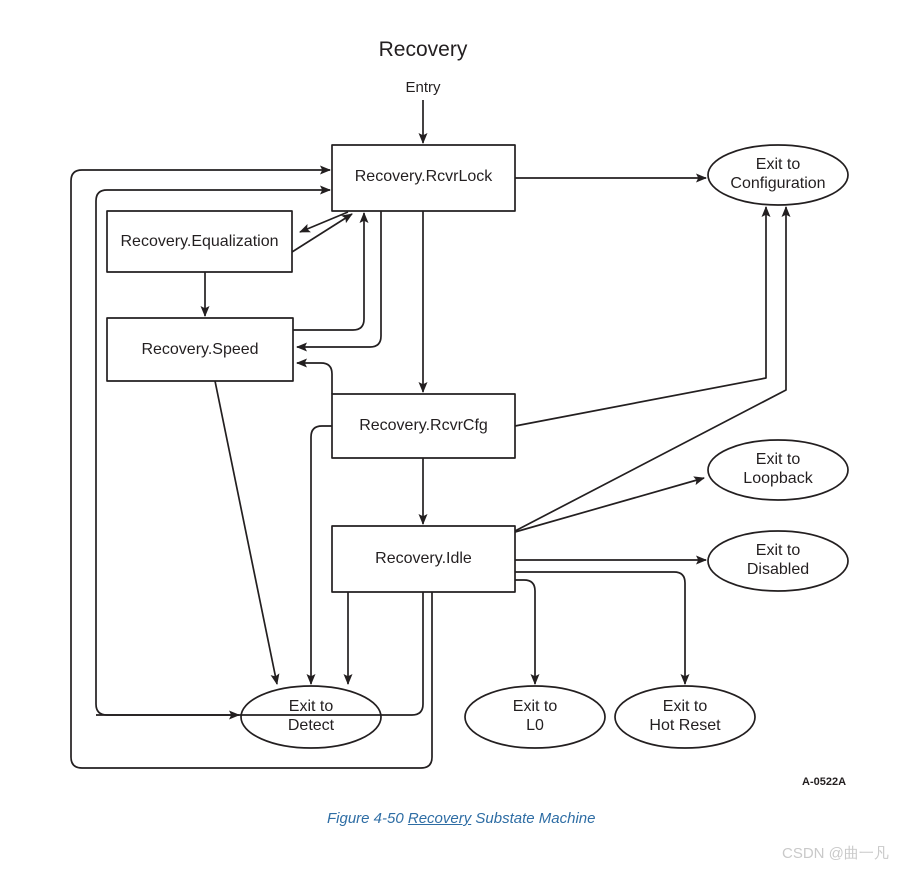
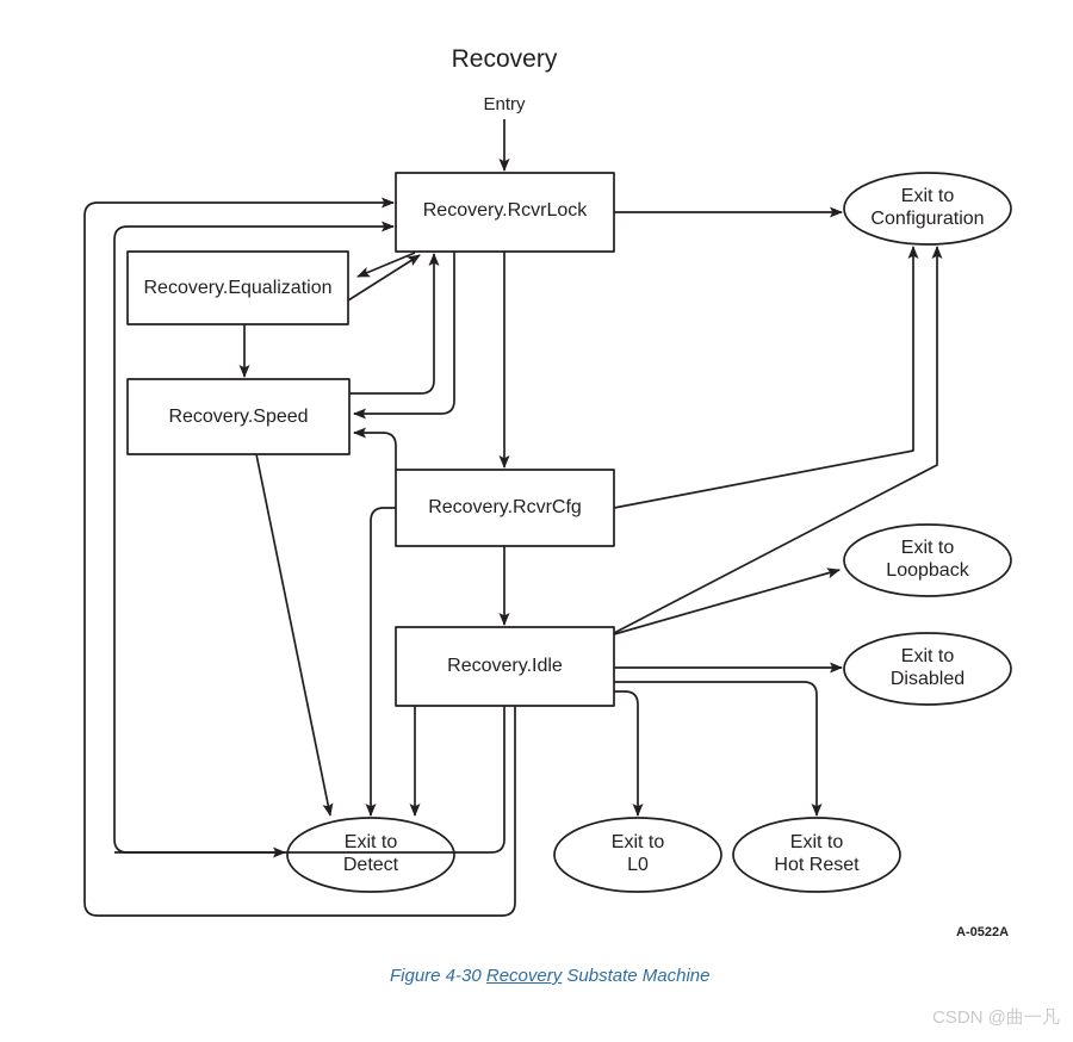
  Recovery
  Entry
  Recovery.RcvrLock
  Recovery.Equalization
  Recovery.Speed
  Recovery.RcvrCfg
  Recovery.Idle
  Exit to
  Configuration
  Exit to
  Loopback
  Exit to
  Disabled
  Exit to
  Detect
  Exit to
  L0
  Exit to
  Hot Reset
  A-0522A
- Figure 4-50 Recovery Substate Machine
+ Figure 4-30 Recovery Substate Machine
  CSDN @曲一凡
